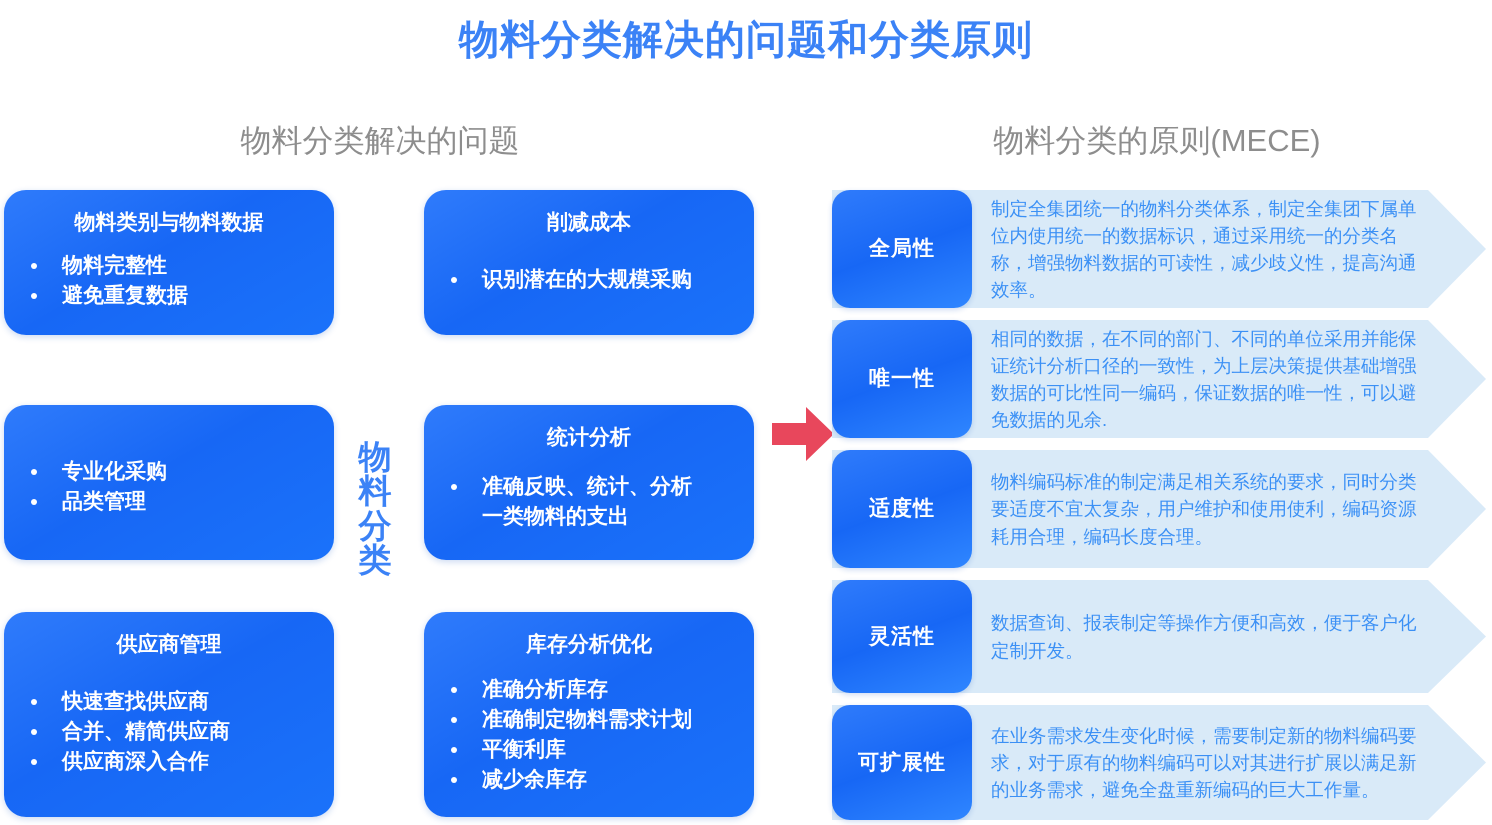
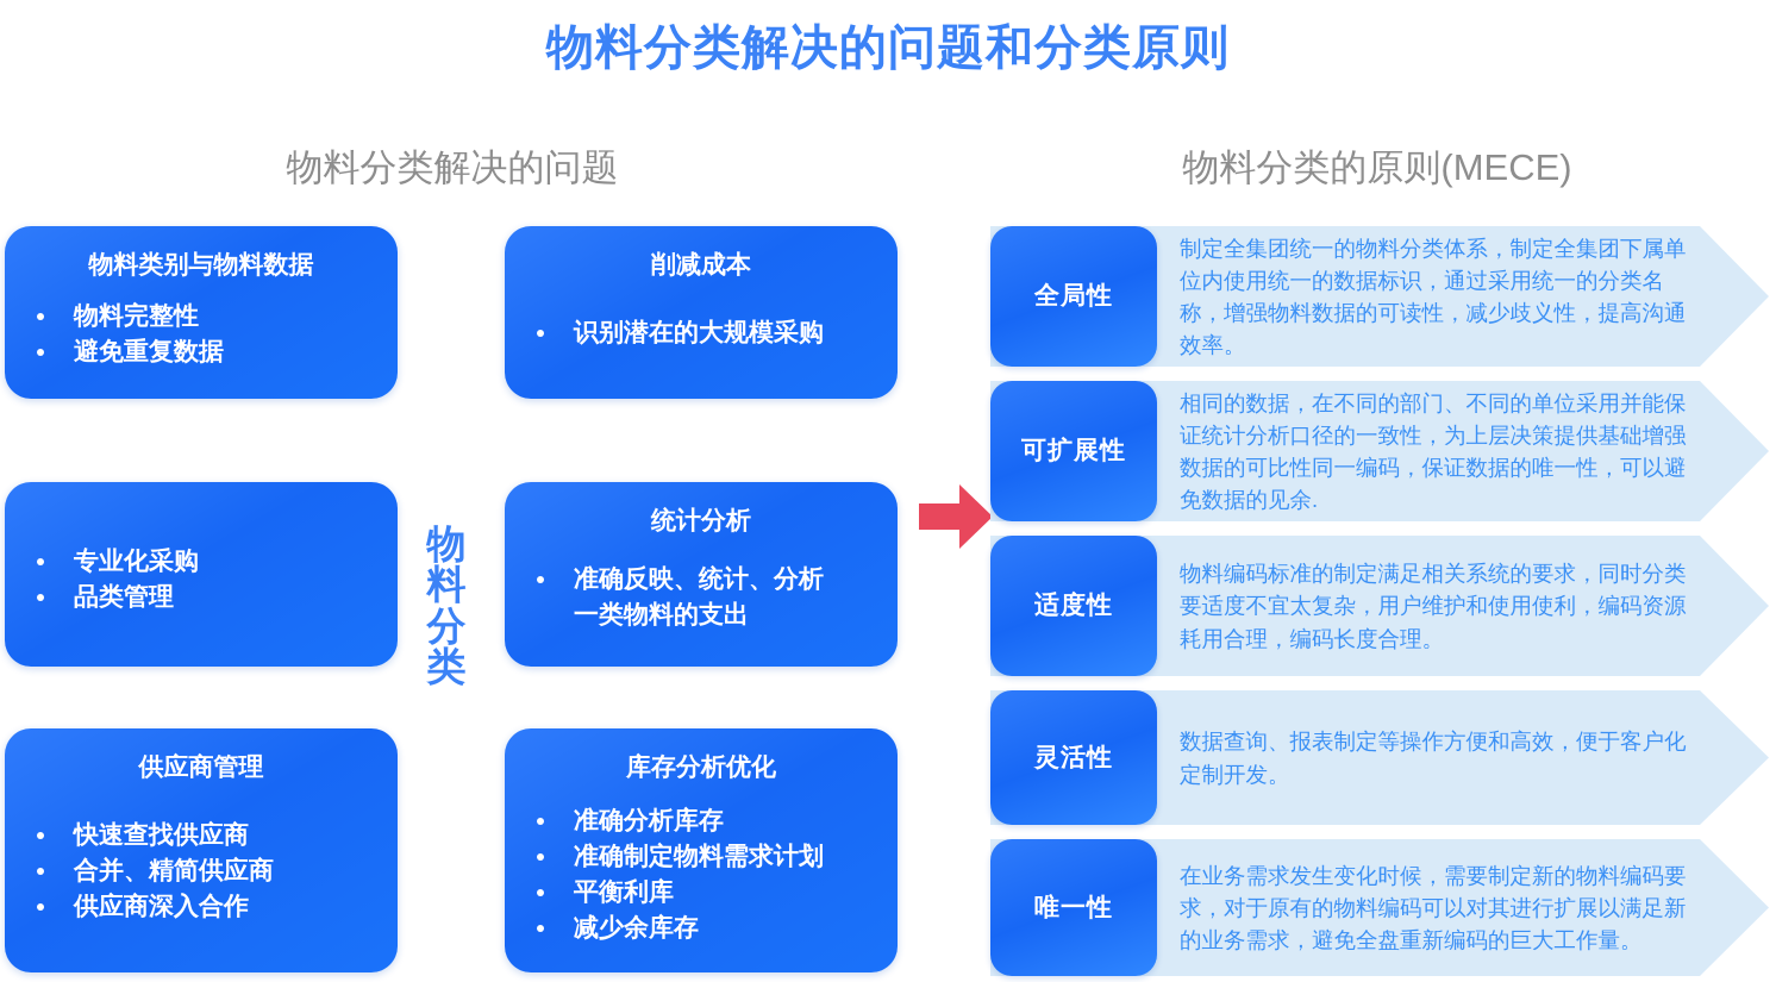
  物料分类解决的问题和分类原则
  物料分类解决的问题
  物料分类的原则(MECE)
  物料类别与物料数据
  物料完整性
  避免重复数据
  专业化采购
  品类管理
  供应商管理
  快速查找供应商
  合并、精简供应商
  供应商深入合作
  削减成本
  识别潜在的大规模采购
  统计分析
  准确反映、统计、分析
  一类物料的支出
  库存分析优化
  准确分析库存
  准确制定物料需求计划
  平衡利库
  减少余库存
  物
  料
  分
  类
  全局性
  制定全集团统一的物料分类体系，制定全集团下属单位内使用统一的数据标识，通过采用统一的分类名称，增强物料数据的可读性，减少歧义性，提高沟通效率。
- 唯一性
+ 可扩展性
  相同的数据，在不同的部门、不同的单位采用并能保证统计分析口径的一致性，为上层决策提供基础增强数据的可比性同一编码，保证数据的唯一性，可以避免数据的见余.
  适度性
  物料编码标准的制定满足相关系统的要求，同时分类要适度不宜太复杂，用户维护和使用使利，编码资源耗用合理，编码长度合理。
  灵活性
  数据查询、报表制定等操作方便和高效，便于客户化定制开发。
- 可扩展性
+ 唯一性
  在业务需求发生变化时候，需要制定新的物料编码要求，对于原有的物料编码可以对其进行扩展以满足新的业务需求，避免全盘重新编码的巨大工作量。
